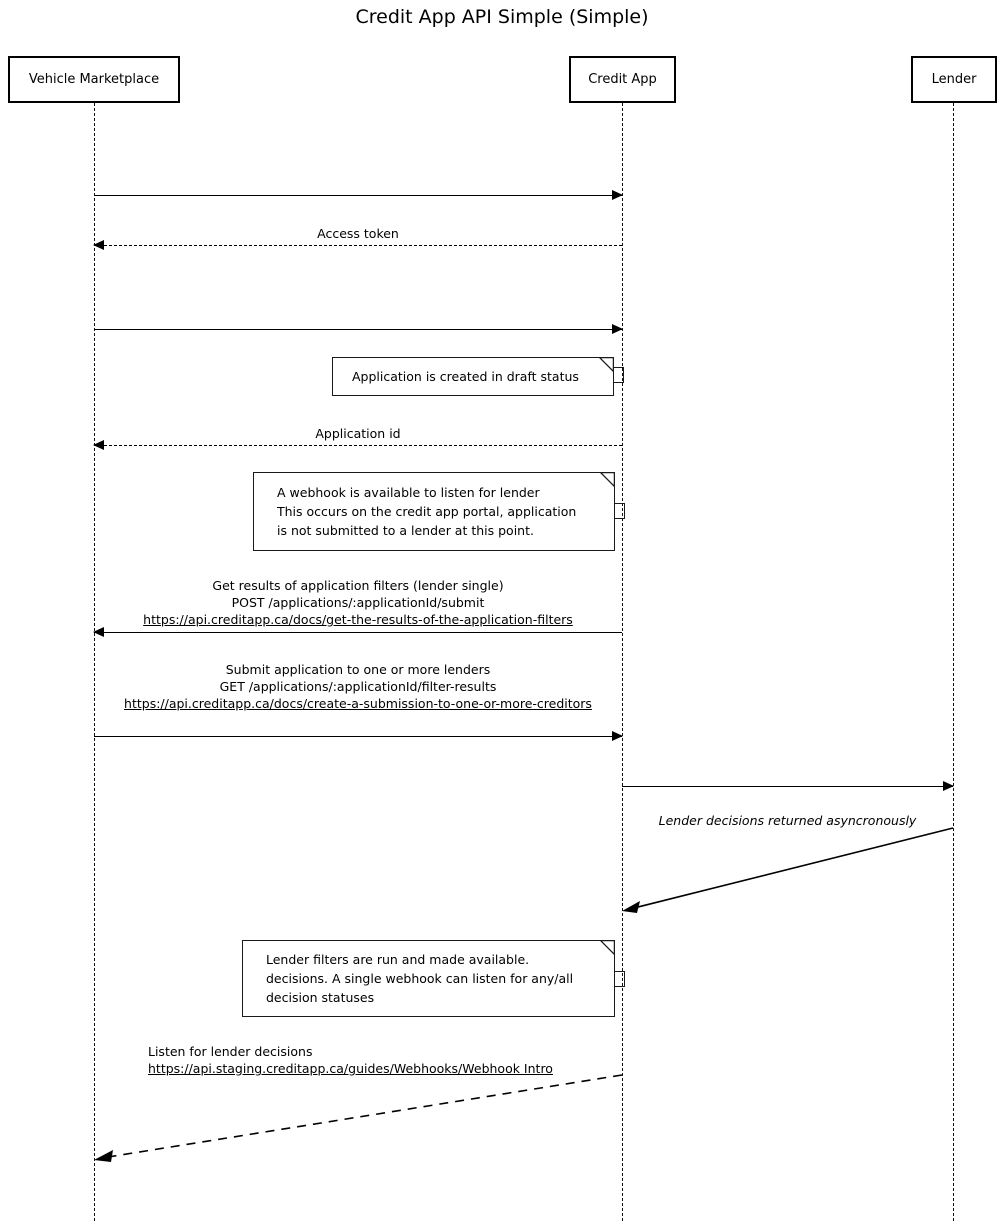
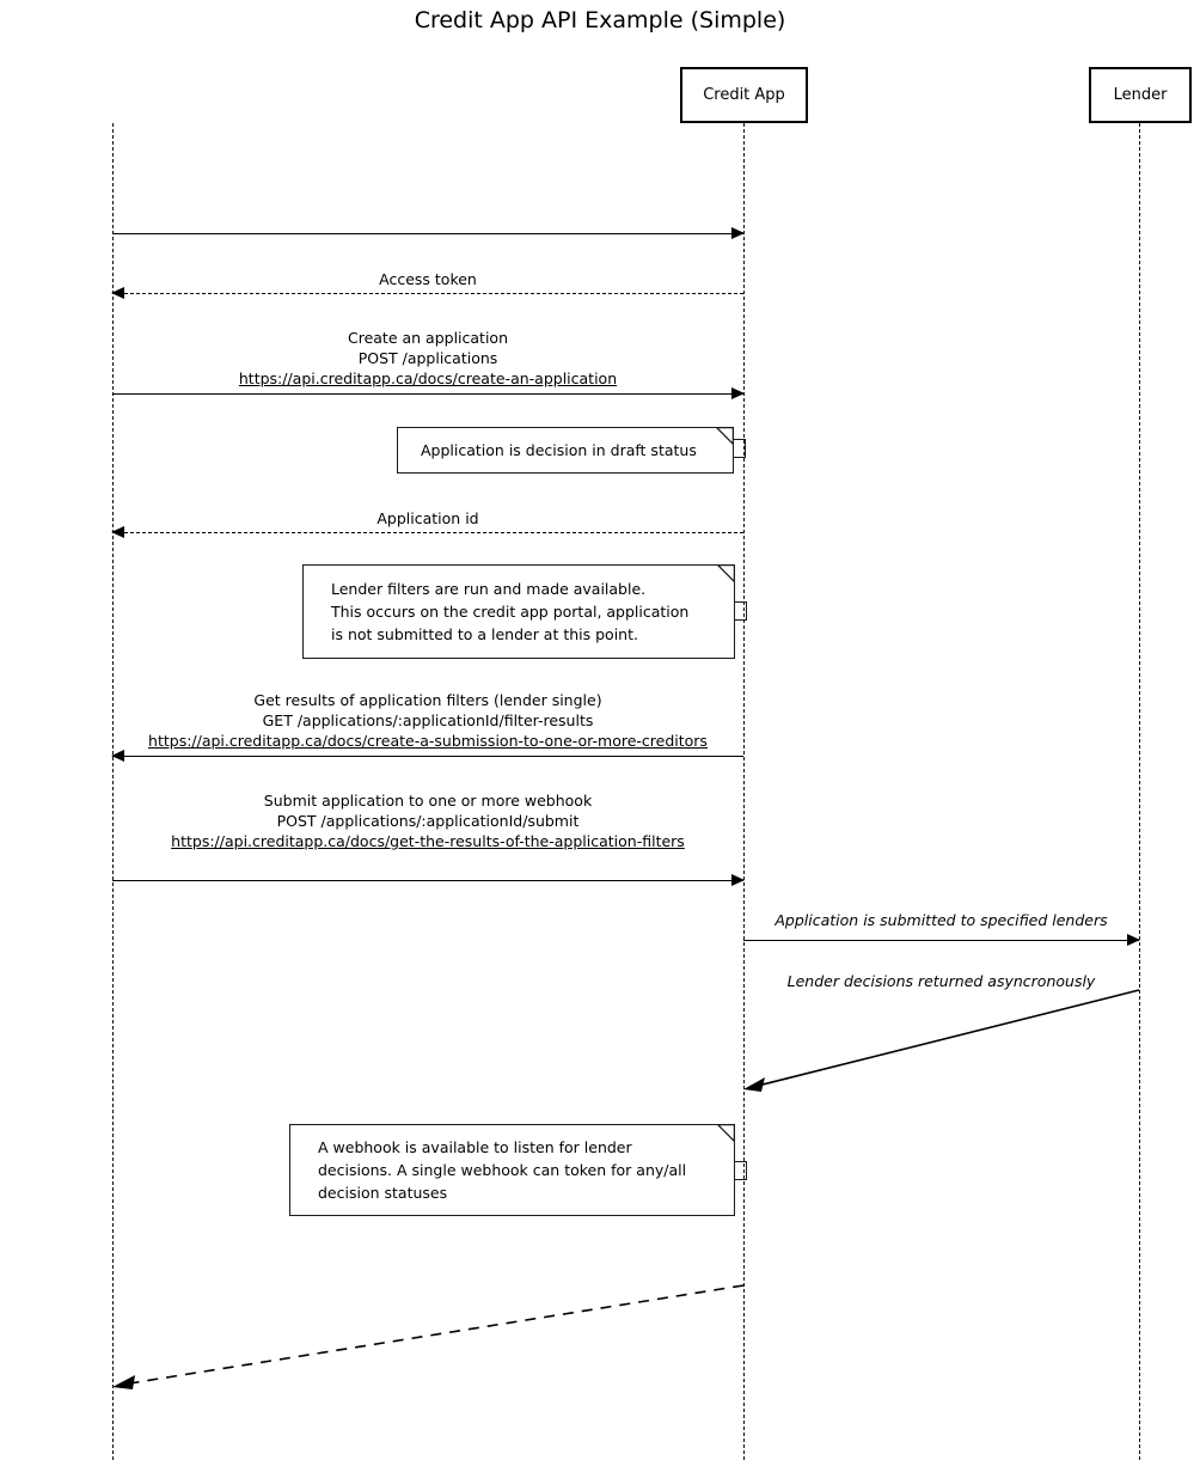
- Credit App API Simple (Simple)
+ Credit App API Example (Simple)
- Vehicle Marketplace
  Credit App
  Lender
  Access token
+ Create an application
+ POST /applications
+ https://api.creditapp.ca/docs/create-an-application
- Application is created in draft status
+ Application is decision in draft status
  Application id
- A webhook is available to listen for lender
+ Lender filters are run and made available.
  This occurs on the credit app portal, application
  is not submitted to a lender at this point.
  Get results of application filters (lender single)
- POST /applications/:applicationId/submit
+ GET /applications/:applicationId/filter-results
- https://api.creditapp.ca/docs/get-the-results-of-the-application-filters
+ https://api.creditapp.ca/docs/create-a-submission-to-one-or-more-creditors
- Submit application to one or more lenders
+ Submit application to one or more webhook
- GET /applications/:applicationId/filter-results
+ POST /applications/:applicationId/submit
- https://api.creditapp.ca/docs/create-a-submission-to-one-or-more-creditors
+ https://api.creditapp.ca/docs/get-the-results-of-the-application-filters
+ Application is submitted to specified lenders
  Lender decisions returned asyncronously
- Lender filters are run and made available.
+ A webhook is available to listen for lender
- decisions. A single webhook can listen for any/all
+ decisions. A single webhook can token for any/all
  decision statuses
- Listen for lender decisions
- https://api.staging.creditapp.ca/guides/Webhooks/Webhook Intro
